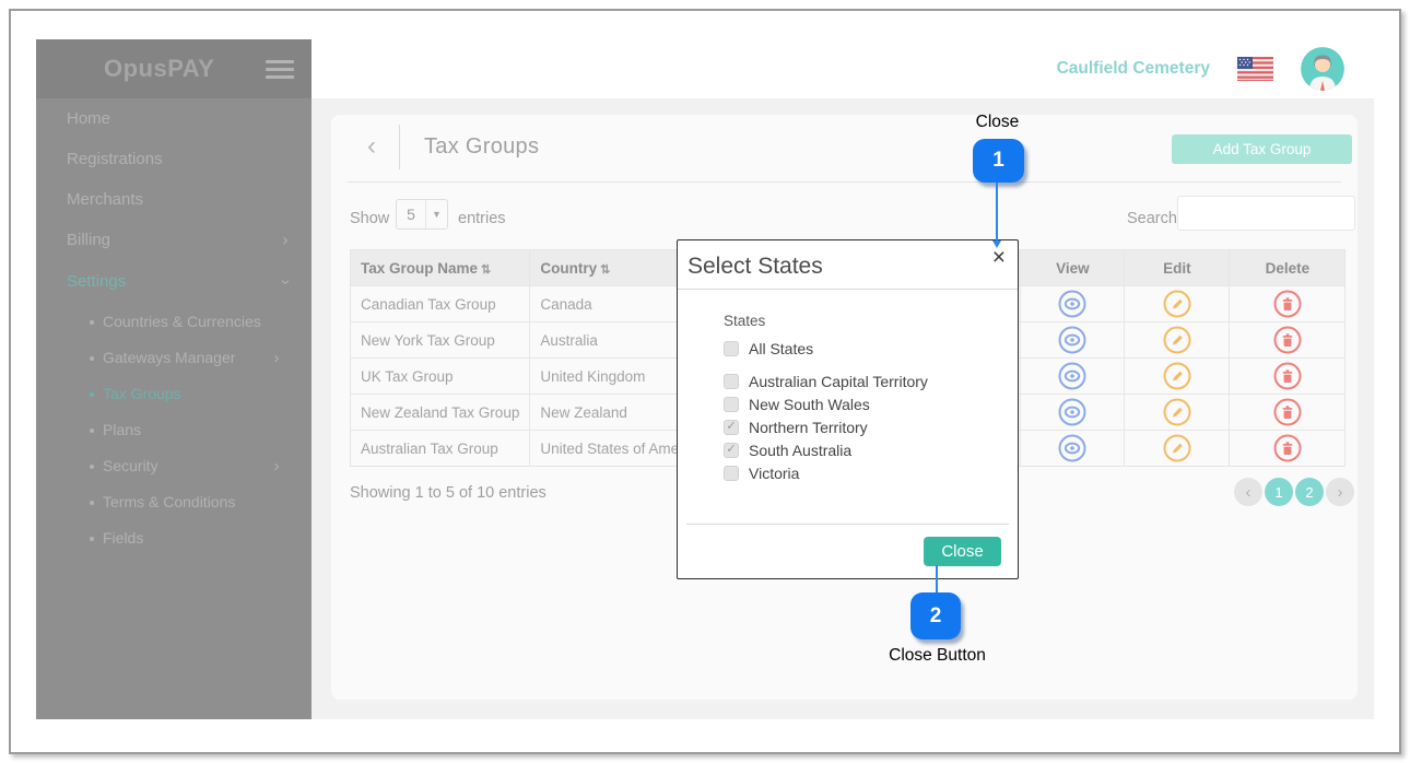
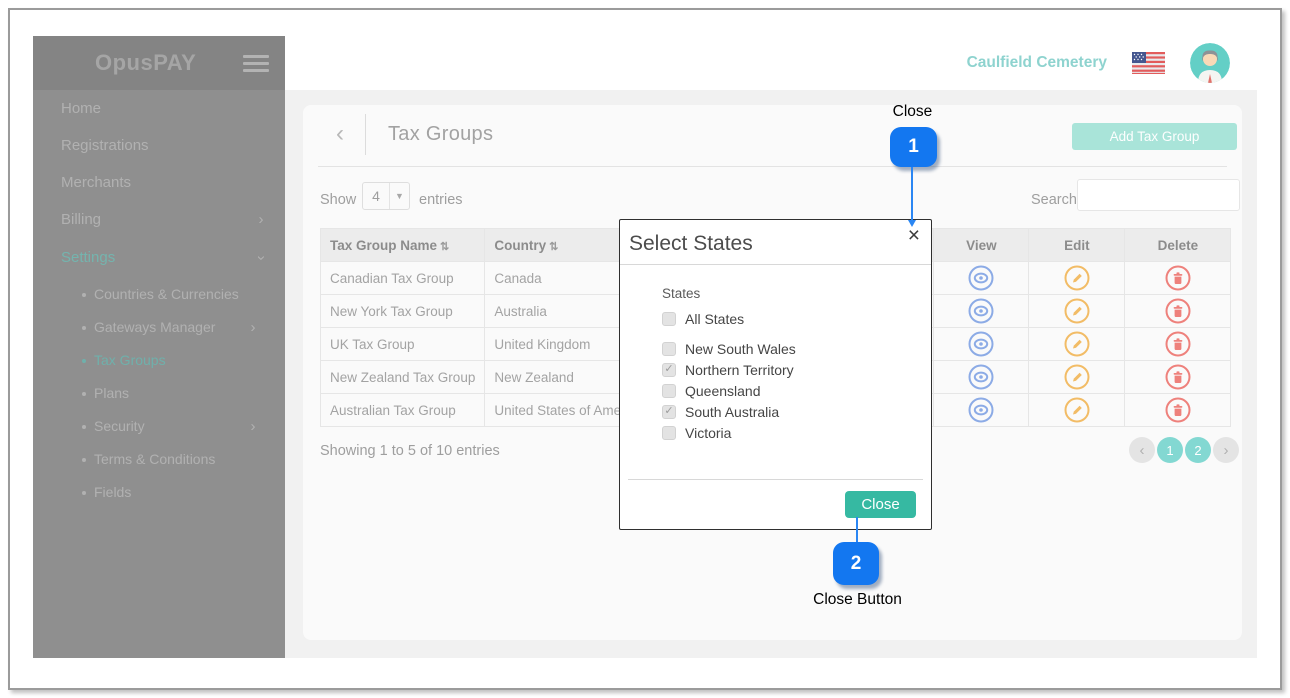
  OpusPAY
  Home
  Registrations
  Merchants
  Billing
  ›
  Settings
  Countries & Currencies
  Gateways Manager
  ›
  Tax Groups
  Plans
  Security
  ›
  Terms & Conditions
  Fields
  Caulfield Cemetery
  ‹
  Tax Groups
  Add Tax Group
  Show
- 5
+ 4
  entries
  Search
  Tax Group Name	Country	View	Edit	Delete
  Canadian Tax Group	Canada
  New York Tax Group	Australia
  UK Tax Group	United Kingdom
  New Zealand Tax Group	New Zealand
  Australian Tax Group	United States of Ame
  Showing 1 to 5 of 10 entries
  ‹
  1
  2
  ›
  Select States
  ×
  States
  All States
- Australian Capital Territory
  New South Wales
  Northern Territory
+ Queensland
  South Australia
  Victoria
  Close
  Close
  1
  2
  Close Button
